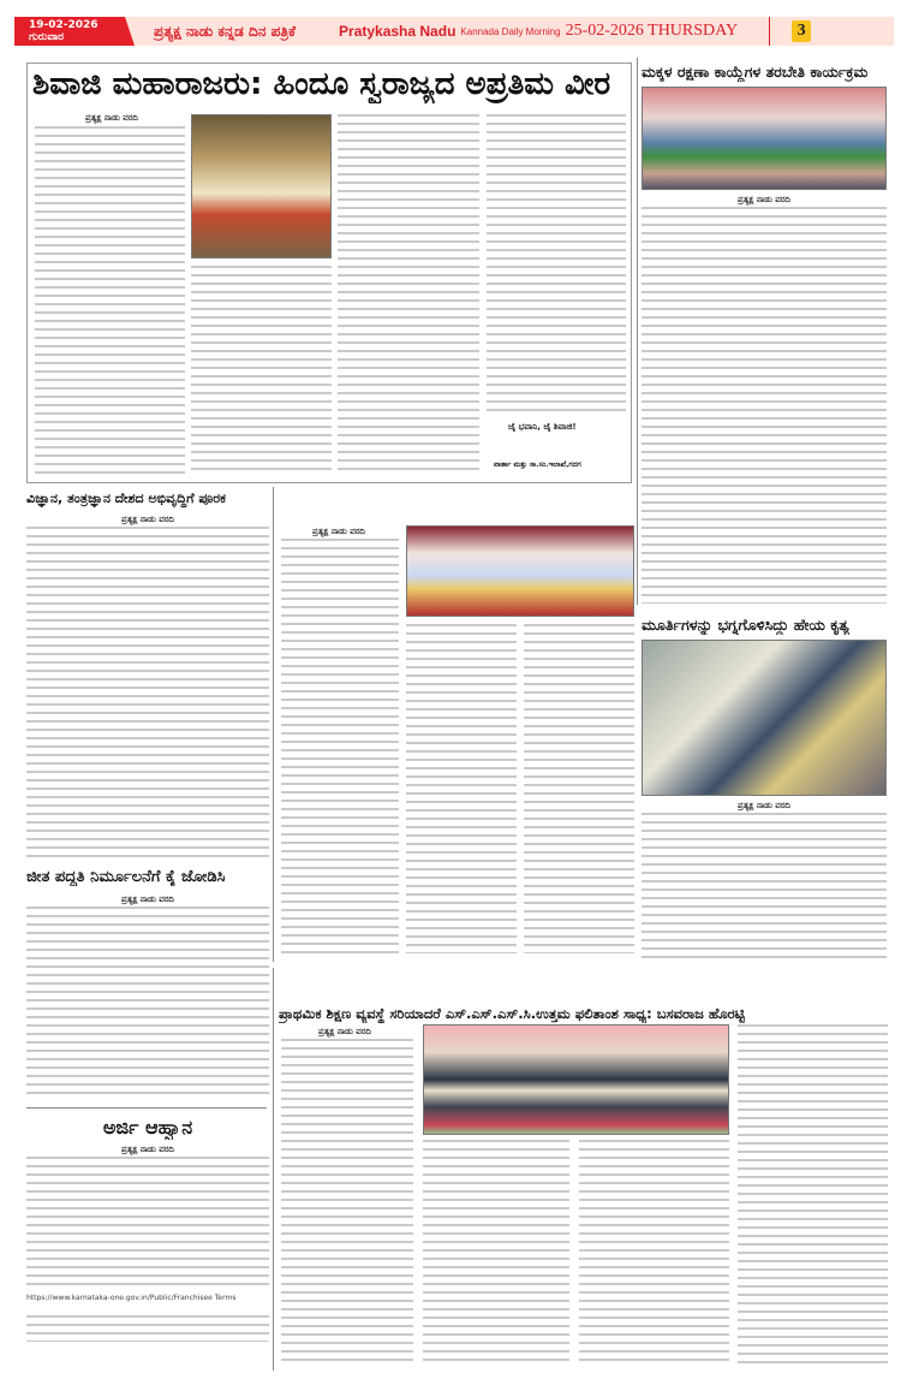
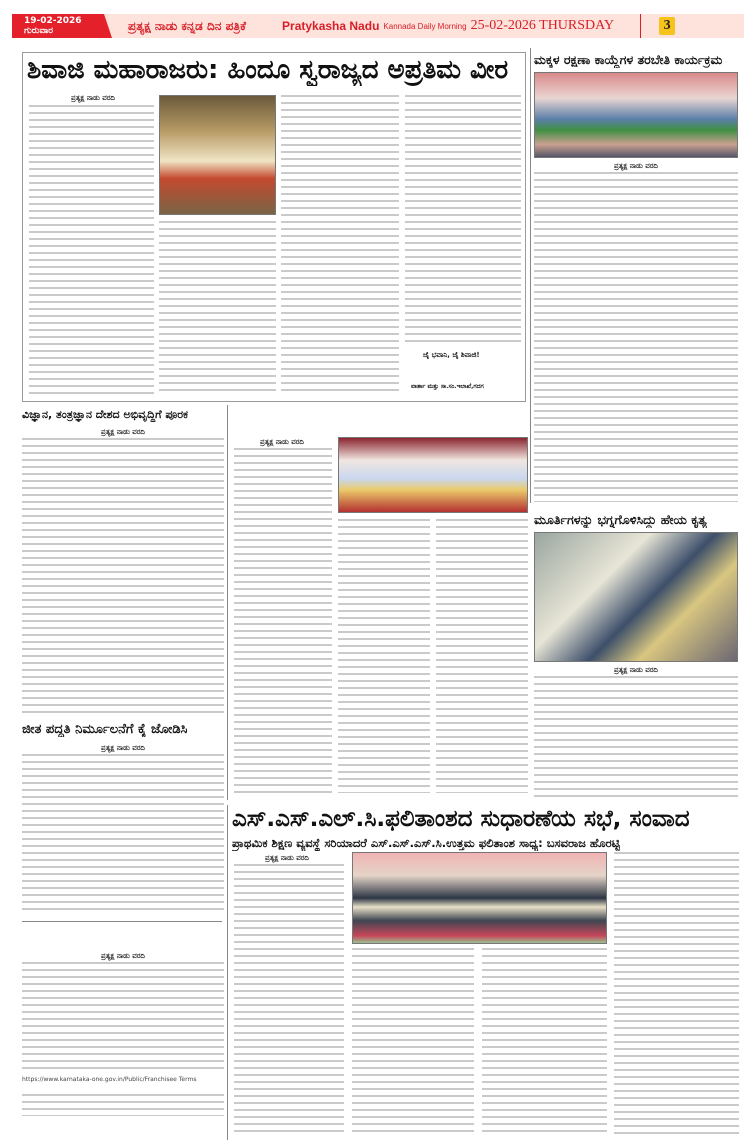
  19-02-2026 ಗುರುವಾರ
  ಪ್ರತ್ಯಕ್ಷ ನಾಡು ಕನ್ನಡ ದಿನ ಪತ್ರಿಕೆ
  Pratykasha Nadu
  Kannada Daily Morning
  25-02-2026 THURSDAY
  3
  ಶಿವಾಜಿ ಮಹಾರಾಜರು: ಹಿಂದೂ ಸ್ವರಾಜ್ಯದ ಅಪ್ರತಿಮ ವೀರ
  ಪ್ರತ್ಯಕ್ಷ ನಾಡು ವರದಿ
  ಜೈ ಭವಾನಿ, ಜೈ ಶಿವಾಜಿ!
  ಮಕ್ಕಳ ರಕ್ಷಣಾ ಕಾಯ್ದೆಗಳ ತರಬೇತಿ ಕಾರ್ಯಕ್ರಮ
  ಪ್ರತ್ಯಕ್ಷ ನಾಡು ವರದಿ
  ವಿಜ್ಞಾನ, ತಂತ್ರಜ್ಞಾನ ದೇಶದ ಅಭಿವೃದ್ಧಿಗೆ ಪೂರಕ
  ಪ್ರತ್ಯಕ್ಷ ನಾಡು ವರದಿ
  ಪ್ರತ್ಯಕ್ಷ ನಾಡು ವರದಿ
  ಮೂರ್ತಿಗಳನ್ನು ಭಗ್ನಗೊಳಿಸಿದ್ದು ಹೇಯ ಕೃತ್ಯ
  ಪ್ರತ್ಯಕ್ಷ ನಾಡು ವರದಿ
  ಜೀತ ಪದ್ಧತಿ ನಿರ್ಮೂಲನೆಗೆ ಕೈ ಜೋಡಿಸಿ
  ಪ್ರತ್ಯಕ್ಷ ನಾಡು ವರದಿ
- ಅರ್ಜಿ ಆಹ್ವಾನ
  ಪ್ರತ್ಯಕ್ಷ ನಾಡು ವರದಿ
+ ಎಸ್.ಎಸ್.ಎಲ್.ಸಿ.ಫಲಿತಾಂಶದ ಸುಧಾರಣೆಯ ಸಭೆ, ಸಂವಾದ
  ಪ್ರಾಥಮಿಕ ಶಿಕ್ಷಣ ವ್ಯವಸ್ಥೆ ಸರಿಯಾದರೆ ಎಸ್.ಎಸ್.ಎಸ್.ಸಿ.ಉತ್ತಮ ಫಲಿತಾಂಶ ಸಾಧ್ಯ: ಬಸವರಾಜ ಹೊರಟ್ಟಿ
  ಪ್ರತ್ಯಕ್ಷ ನಾಡು ವರದಿ
